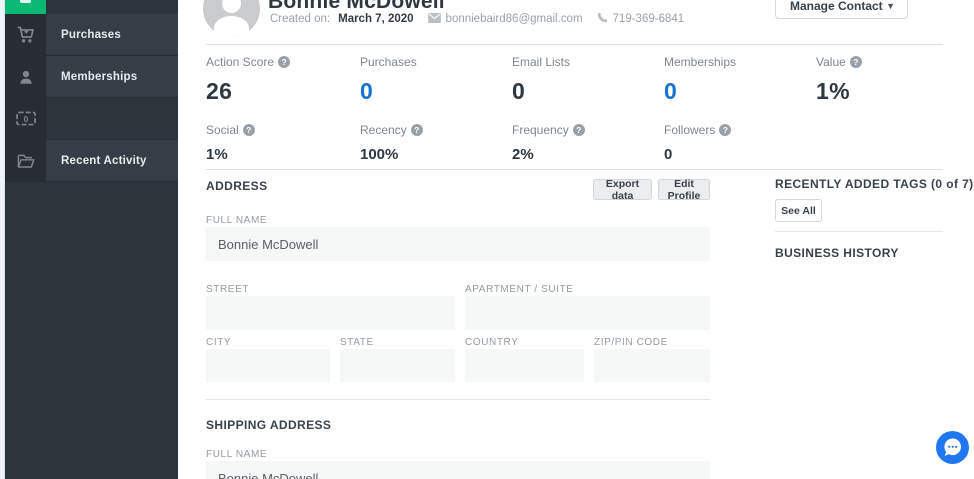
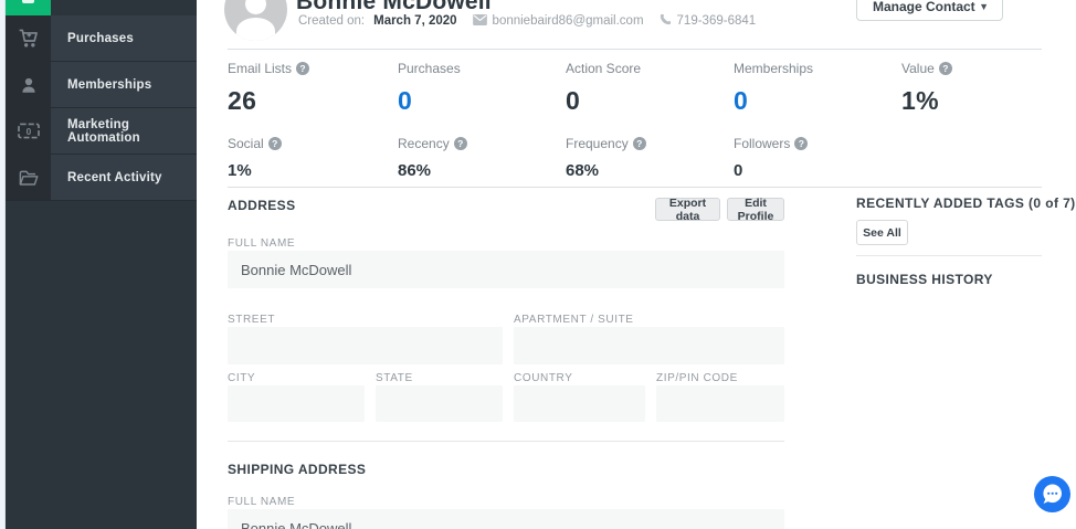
  Purchases
  Memberships
  0
+ Marketing Automation
  Recent Activity
  Bonnie McDowell
  Created on:
  March 7, 2020
  bonniebaird86@gmail.com
  719-369-6841
  Manage Contact
  ▼
- Action Score
+ Email Lists
  ?
  26
  Purchases
  0
- Email Lists
+ Action Score
  0
  Memberships
  0
  Value
  ?
  1%
  Social
  ?
  1%
  Recency
  ?
- 100%
+ 86%
  Frequency
  ?
- 2%
+ 68%
  Followers
  ?
  0
  ADDRESS
  Export data
  Edit Profile
  FULL NAME
  Bonnie McDowell
  STREET
  APARTMENT / SUITE
  CITY
  STATE
  COUNTRY
  ZIP/PIN CODE
  SHIPPING ADDRESS
  FULL NAME
  Bonnie McDowell
  RECENTLY ADDED TAGS (0 of 7)
  See All
  BUSINESS HISTORY
